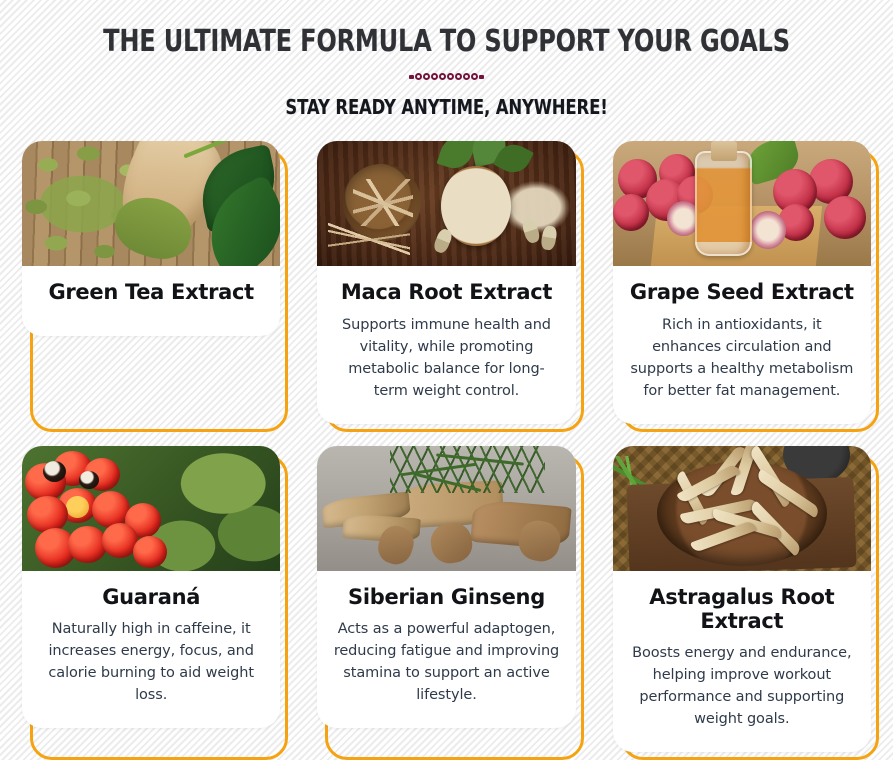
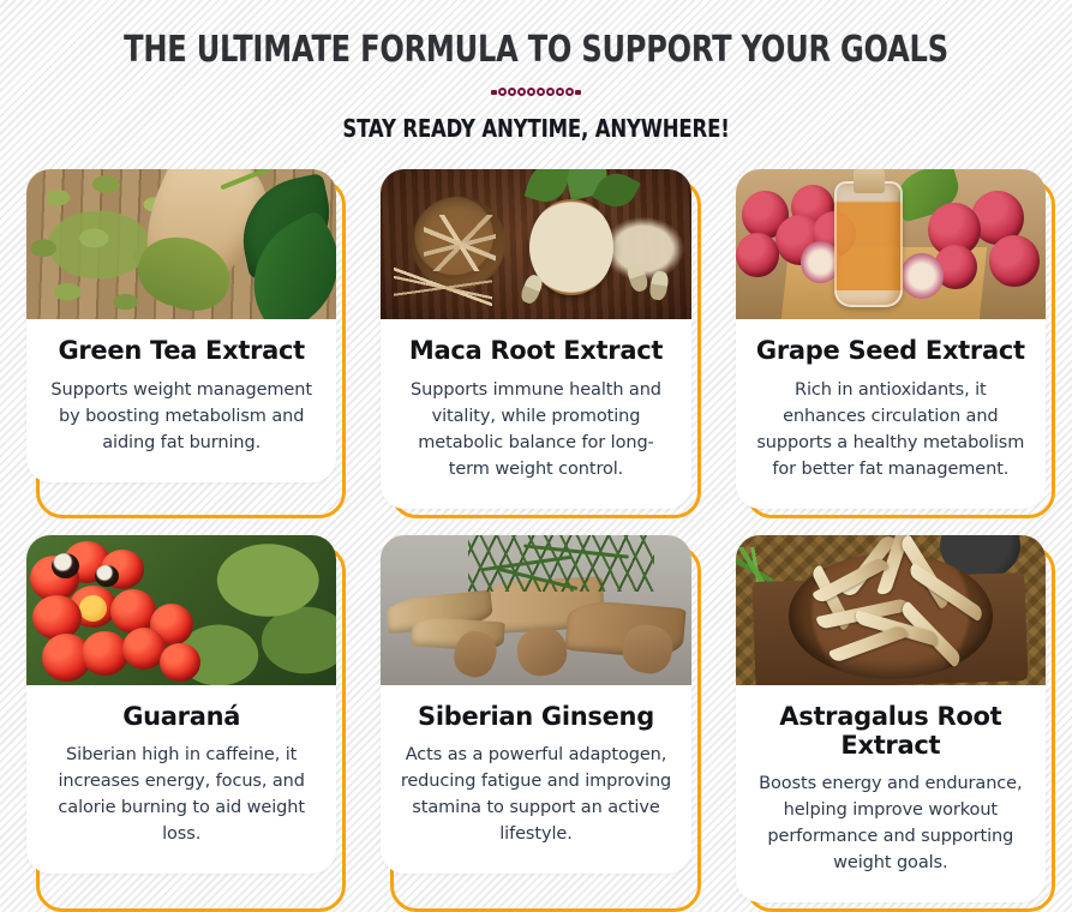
  THE ULTIMATE FORMULA TO SUPPORT YOUR GOALS
  STAY READY ANYTIME, ANYWHERE!
  Green Tea Extract
+ Supports weight management by boosting metabolism and aiding fat burning.
  Maca Root Extract
  Supports immune health and vitality, while promoting metabolic balance for long-term weight control.
  Grape Seed Extract
  Rich in antioxidants, it enhances circulation and supports a healthy metabolism for better fat management.
  Guaraná
- Naturally high in caffeine, it increases energy, focus, and calorie burning to aid weight loss.
+ Siberian high in caffeine, it increases energy, focus, and calorie burning to aid weight loss.
  Siberian Ginseng
  Acts as a powerful adaptogen, reducing fatigue and improving stamina to support an active lifestyle.
  Astragalus Root Extract
  Boosts energy and endurance, helping improve workout performance and supporting weight goals.
